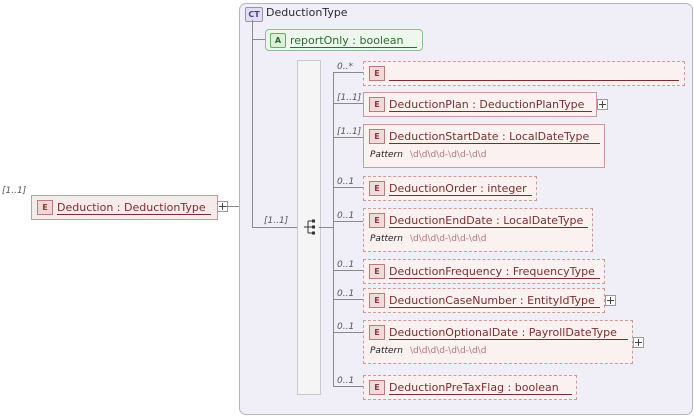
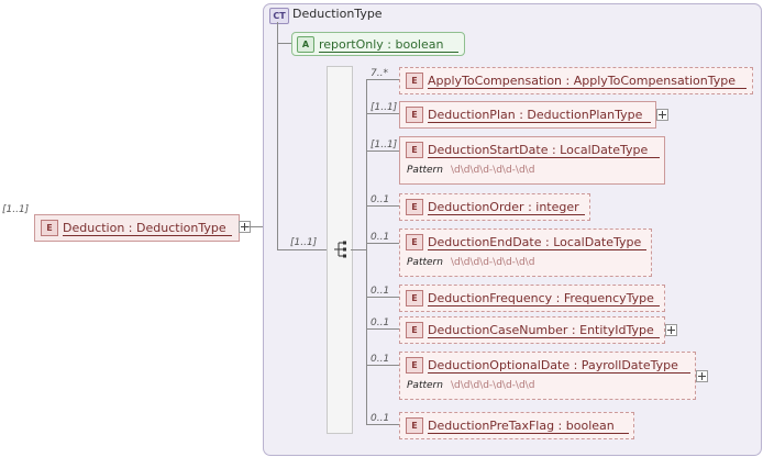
  CT
  DeductionType
  A
  reportOnly : boolean
  [1..1]
  E
  Deduction : DeductionType
  [1..1]
- 0..*
+ 7..*
  E
+ ApplyToCompensation : ApplyToCompensationType
  [1..1]
  E
  DeductionPlan : DeductionPlanType
  [1..1]
  E
  DeductionStartDate : LocalDateType
  Pattern \d\d\d\d-\d\d-\d\d
  0..1
  E
  DeductionOrder : integer
  0..1
  E
  DeductionEndDate : LocalDateType
  Pattern \d\d\d\d-\d\d-\d\d
  0..1
  E
  DeductionFrequency : FrequencyType
  0..1
  E
  DeductionCaseNumber : EntityIdType
  0..1
  E
  DeductionOptionalDate : PayrollDateType
  Pattern \d\d\d\d-\d\d-\d\d
  0..1
  E
  DeductionPreTaxFlag : boolean
